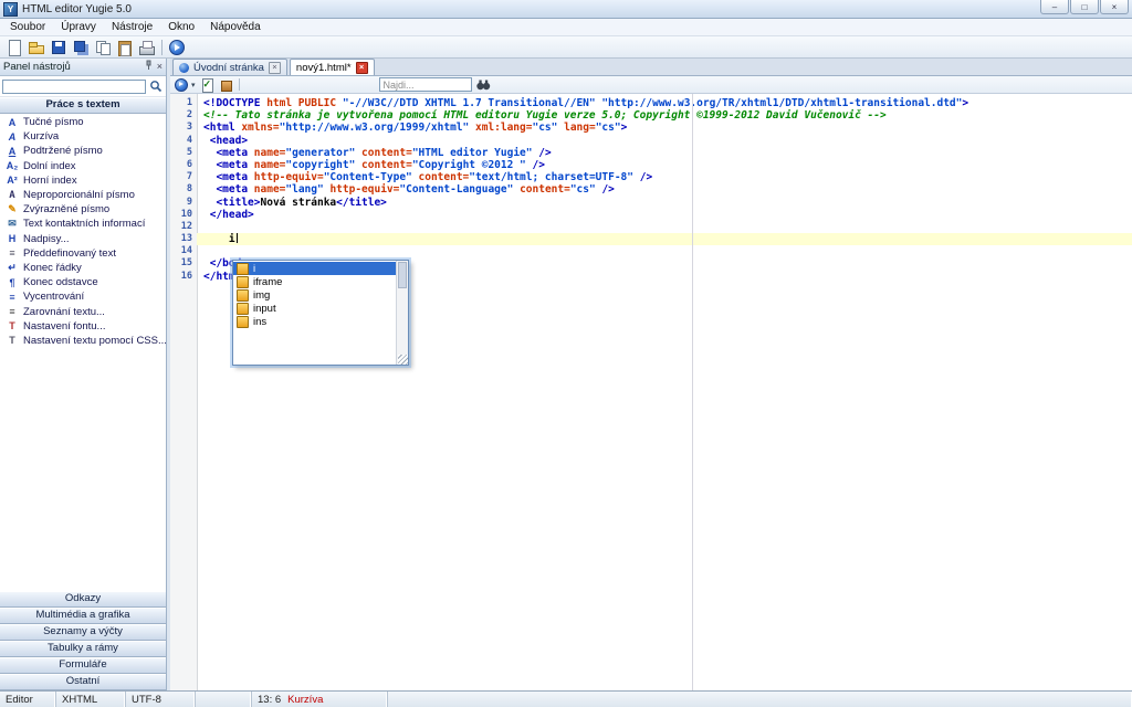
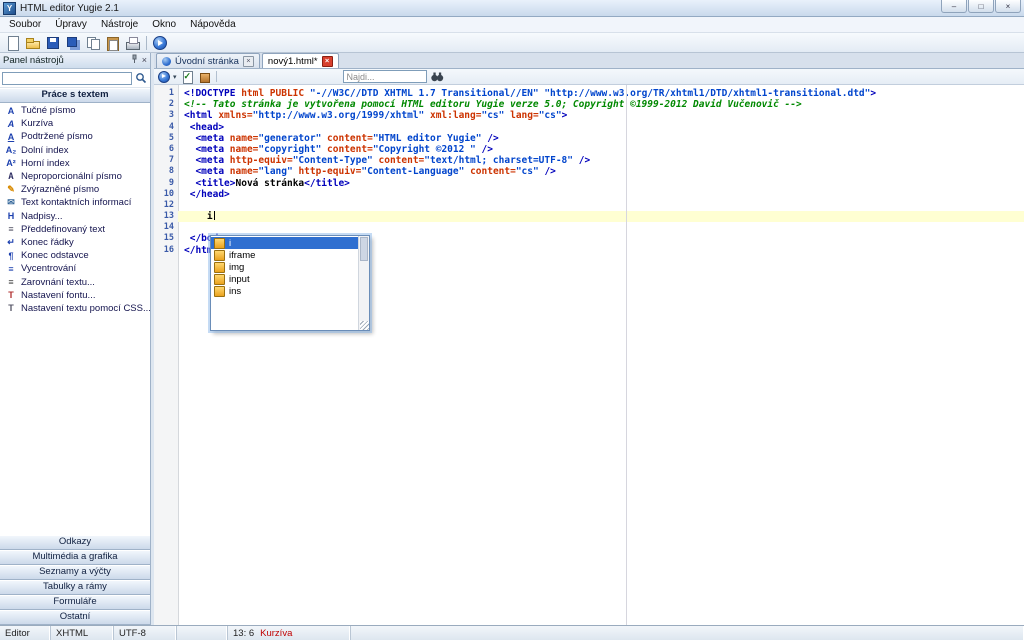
  Y
- HTML editor Yugie 5.0
+ HTML editor Yugie 2.1
  –
  □
  ×
  Soubor
  Úpravy
  Nástroje
  Okno
  Nápověda
  Panel nástrojů
  ×
  Práce s textem
  A
  Tučné písmo
  A
  Kurzíva
  A
  Podtržené písmo
  A₂
  Dolní index
  A²
  Horní index
  A
  Neproporcionální písmo
  ✎
  Zvýrazněné písmo
  ✉
  Text kontaktních informací
  H
  Nadpisy...
  ≡
  Předdefinovaný text
  ↵
  Konec řádky
  ¶
  Konec odstavce
  ≡
  Vycentrování
  ≡
  Zarovnání textu...
  T
  Nastavení fontu...
  T
  Nastavení textu pomocí CSS...
  Odkazy
  Multimédia a grafika
  Seznamy a výčty
  Tabulky a rámy
  Formuláře
  Ostatní
  Úvodní stránka
  ×
  nový1.html*
  ×
  Najdi...
  1
  <!DOCTYPE html PUBLIC "-//W3C//DTD XHTML 1.7 Transitional//EN" "http://www.w3.org/TR/xhtml1/DTD/xhtml1-transitional.dtd">
  2
  <!-- Tato stránka je vytvořena pomocí HTML editoru Yugie verze 5.0; Copyright ©1999-2012 David Vučenovič -->
  3
  <html xmlns="http://www.w3.org/1999/xhtml" xml:lang="cs" lang="cs">
  4
  <head>
  5
  <meta name="generator" content="HTML editor Yugie" />
  6
  <meta name="copyright" content="Copyright ©2012 " />
  7
  <meta http-equiv="Content-Type" content="text/html; charset=UTF-8" />
  8
  <meta name="lang" http-equiv="Content-Language" content="cs" />
  9
  <title>Nová stránka</title>
  10
  </head>
  12
  13
  i
  14
  15
  16
  i
  iframe
  img
  input
  ins
  Editor
  XHTML
  UTF-8
  13: 6
  Kurzíva
